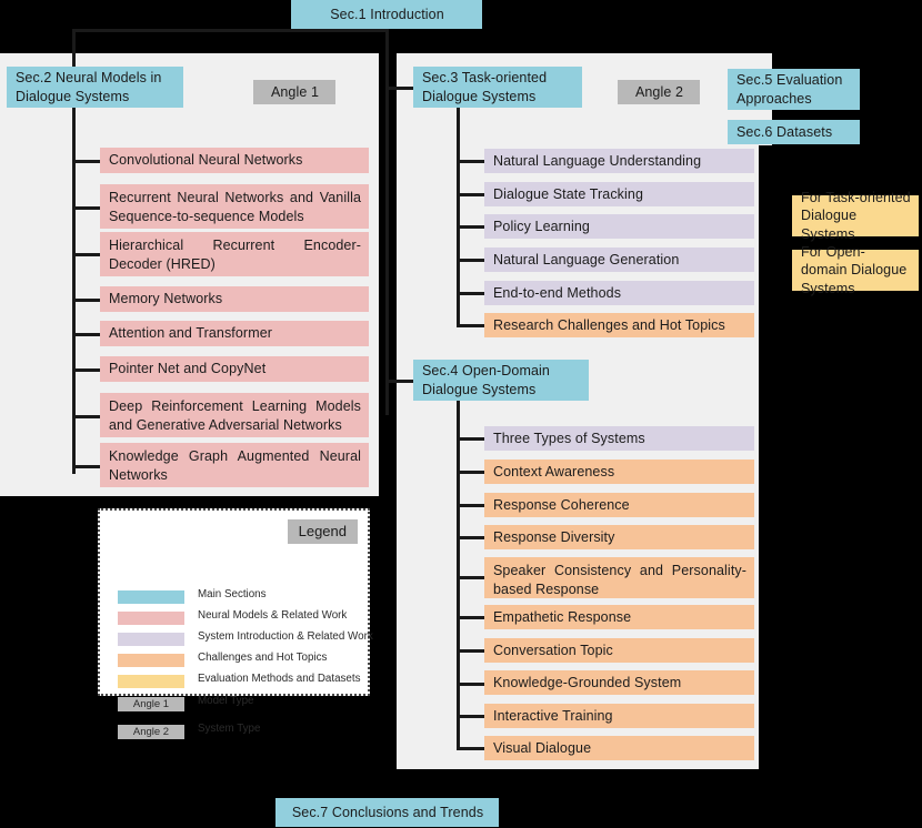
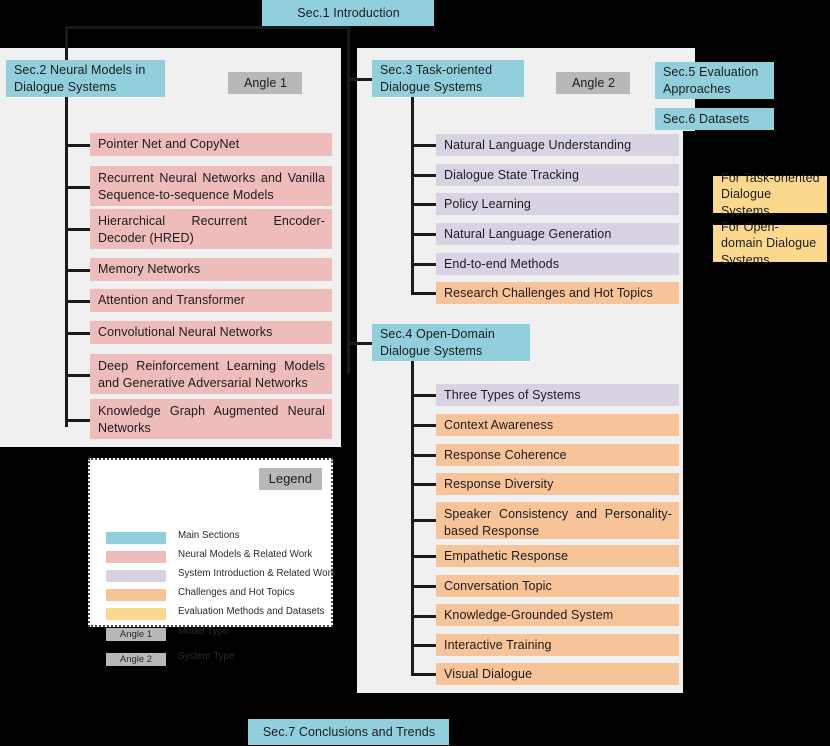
  Sec.1 Introduction
  Sec.2 Neural Models in Dialogue Systems
- Convolutional Neural Networks
+ Pointer Net and CopyNet
  Recurrent Neural Networks and Vanilla Sequence-to-sequence Models
  Hierarchical Recurrent Encoder-Decoder (HRED)
  Memory Networks
  Attention and Transformer
- Pointer Net and CopyNet
+ Convolutional Neural Networks
  Deep Reinforcement Learning Models and Generative Adversarial Networks
  Knowledge Graph Augmented Neural Networks
  Angle 1
  Sec.3 Task-oriented Dialogue Systems
  Natural Language Understanding
  Dialogue State Tracking
  Policy Learning
  Natural Language Generation
  End-to-end Methods
  Research Challenges and Hot Topics
  Angle 2
  Sec.4 Open-Domain Dialogue Systems
  Three Types of Systems
  Context Awareness
  Response Coherence
  Response Diversity
  Speaker Consistency and Personality-based Response
  Empathetic Response
  Conversation Topic
  Knowledge-Grounded System
  Interactive Training
  Visual Dialogue
  Sec.5 Evaluation Approaches
  Sec.6 Datasets
  For Task-oriented Dialogue Systems
  For Open-domain Dialogue Systems
  Legend
  Main Sections
  Neural Models & Related Work
  System Introduction & Related Work
  Challenges and Hot Topics
  Evaluation Methods and Datasets
  Angle 1
  Model Type
  Angle 2
  System Type
  Sec.7 Conclusions and Trends
